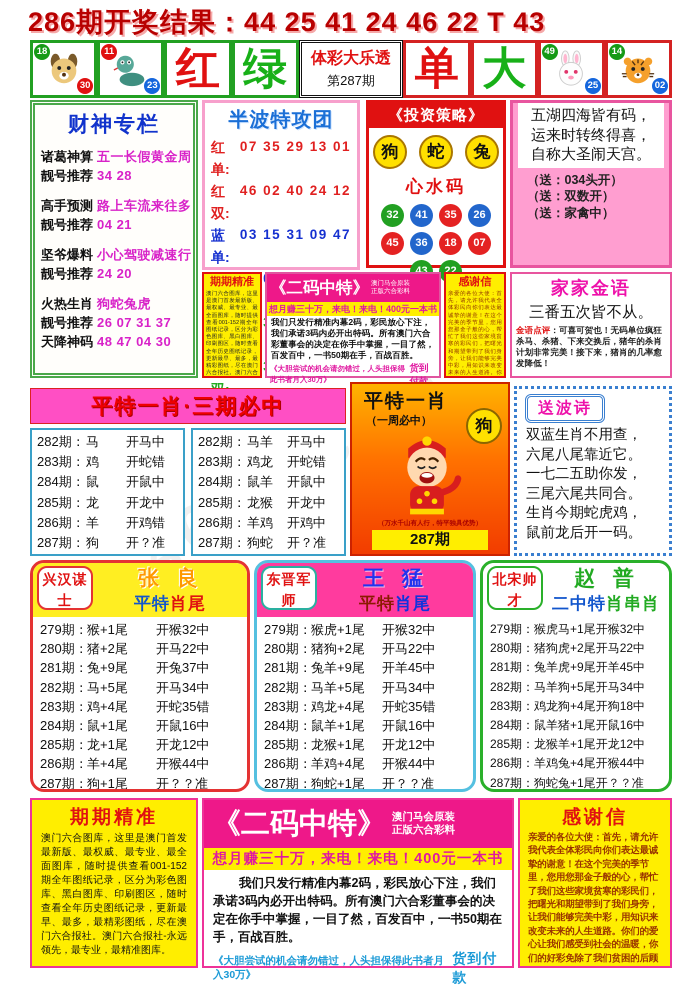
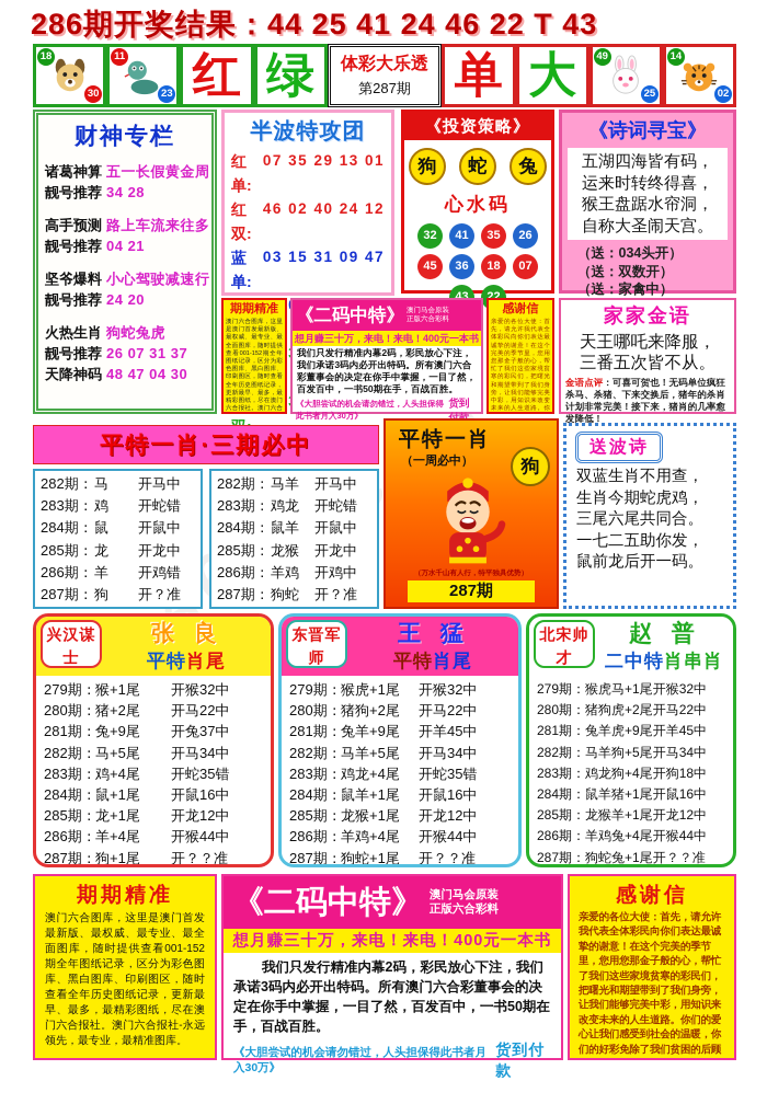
  286期开奖结果：44 25 41 24 46 22 T 43
  18
  30
  11
  23
  红
  绿
  体彩大乐透
  第287期
  单
  大
  49
  25
  14
  02
  财神专栏
  诸葛神算
  五一长假黄金周
  靓号推荐
  34 28
  高手预测
  路上车流来往多
  靓号推荐
  04 21
  坚爷爆料
  小心驾驶减速行
  靓号推荐
  24 20
  火热生肖
  狗蛇兔虎
  靓号推荐
  26 07 31 37
  天降神码
  48 47 04 30
  半波特攻团
  红单:
  07 35 29 13 01
  红双:
  46 02 40 24 12
  蓝单:
  03 15 31 09 47
  《投资策略》
  狗
  蛇
  兔
  心水码
  32
  41
  35
  26
  45
  36
  18
  07
  43
  22
+ 《诗词寻宝》
  五湖四海皆有码，
  运来时转终得喜，
+ 猴王盘踞水帘洞，
  自称大圣闹天宫。
  （送：034头开）
  （送：双数开）
  （送：家禽中）
  期期精准
  《二码中特》
  想月赚三十万，来电！来电！400元一本书
  我们只发行精准内幕2码，彩民放心下注，我们承诺3码内必开出特码。所有澳门六合彩董事会的决定在你手中掌握，一目了然，百发百中，一书50期在手，百战百胜。
  《大胆尝试的机会请勿错过，人头担保得此书者月入30万》
  感谢信
  家家金语
+ 天王哪吒来降服，
  三番五次皆不从。
  金语点评：可喜可贺也！无码单位疯狂杀马、杀猪、下来交换后，猪年的杀肖计划非常完美！接下来，猪肖的几率愈发降低！
  平特一肖·三期必中
  282期：
  马
  开马中
  283期：
  鸡
  开蛇错
  284期：
  鼠
  开鼠中
  285期：
  龙
  开龙中
  286期：
  羊
  开鸡错
  287期：
  狗
  开？准
  282期：
  马羊
  开马中
  283期：
  鸡龙
  开蛇错
  284期：
  鼠羊
  开鼠中
  285期：
  龙猴
  开龙中
  286期：
  羊鸡
  开鸡中
  287期：
  狗蛇
  开？准
  平特一肖
  （一周必中）
  狗
  287期
  送波诗
  双蓝生肖不用查，
- 六尾八尾靠近它。
- 一七二五助你发，
+ 生肖今期蛇虎鸡，
  三尾六尾共同合。
- 生肖今期蛇虎鸡，
+ 一七二五助你发，
  鼠前龙后开一码。
  兴汉谋士
  张 良
  平特肖尾
  279期：
  猴+1尾
  开猴32中
  280期：
  猪+2尾
  开马22中
  281期：
  兔+9尾
  开兔37中
  282期：
  马+5尾
  开马34中
  283期：
  鸡+4尾
  开蛇35错
  284期：
  鼠+1尾
  开鼠16中
  285期：
  龙+1尾
  开龙12中
  286期：
  羊+4尾
  开猴44中
  287期：
  狗+1尾
  开？？准
  东晋军师
  王 猛
  平特肖尾
  279期：
  猴虎+1尾
  开猴32中
  280期：
  猪狗+2尾
  开马22中
  281期：
  兔羊+9尾
  开羊45中
  282期：
  马羊+5尾
  开马34中
  283期：
  鸡龙+4尾
  开蛇35错
  284期：
  鼠羊+1尾
  开鼠16中
  285期：
  龙猴+1尾
  开龙12中
  286期：
  羊鸡+4尾
  开猴44中
  287期：
  狗蛇+1尾
  开？？准
  北宋帅才
  赵 普
  二中特肖串肖
  279期：
  猴虎马+1尾
  开猴32中
  280期：
  猪狗虎+2尾
  开马22中
  281期：
  兔羊虎+9尾
  开羊45中
  282期：
  马羊狗+5尾
  开马34中
  283期：
  鸡龙狗+4尾
  开狗18中
  284期：
  鼠羊猪+1尾
  开鼠16中
  285期：
  龙猴羊+1尾
  开龙12中
  286期：
  羊鸡兔+4尾
  开猴44中
  287期：
  狗蛇兔+1尾
  开？？准
  期期精准
  澳门六合图库，这里是澳门首发最新版、最权威、最专业、最全面图库，随时提供查看001-152期全年图纸记录，区分为彩色图库、黑白图库、印刷图区，随时查看全年历史图纸记录，更新最早、最多，最精彩图纸，尽在澳门六合报社。澳门六合报社-永远领先，最专业，最精准图库。
  《二码中特》
  澳门马会原装
  正版六合彩料
  想月赚三十万，来电！来电！400元一本书
  我们只发行精准内幕2码，彩民放心下注，我们承诺3码内必开出特码。所有澳门六合彩董事会的决定在你手中掌握，一目了然，百发百中，一书50期在手，百战百胜。
  《大胆尝试的机会请勿错过，人头担保得此书者月入30万》
  货到付款
  感谢信
  亲爱的各位大使：首先，请允许我代表全体彩民向你们表达最诚挚的谢意！在这个完美的季节里，您用您那金子般的心，帮忙了我们这些家境贫寒的彩民们，把曙光和期望带到了我们身旁，让我们能够完美中彩，用知识来改变未来的人生道路。你们的爱心让我们感受到社会的温暖，你们的好彩免除了我们贫困的后顾
